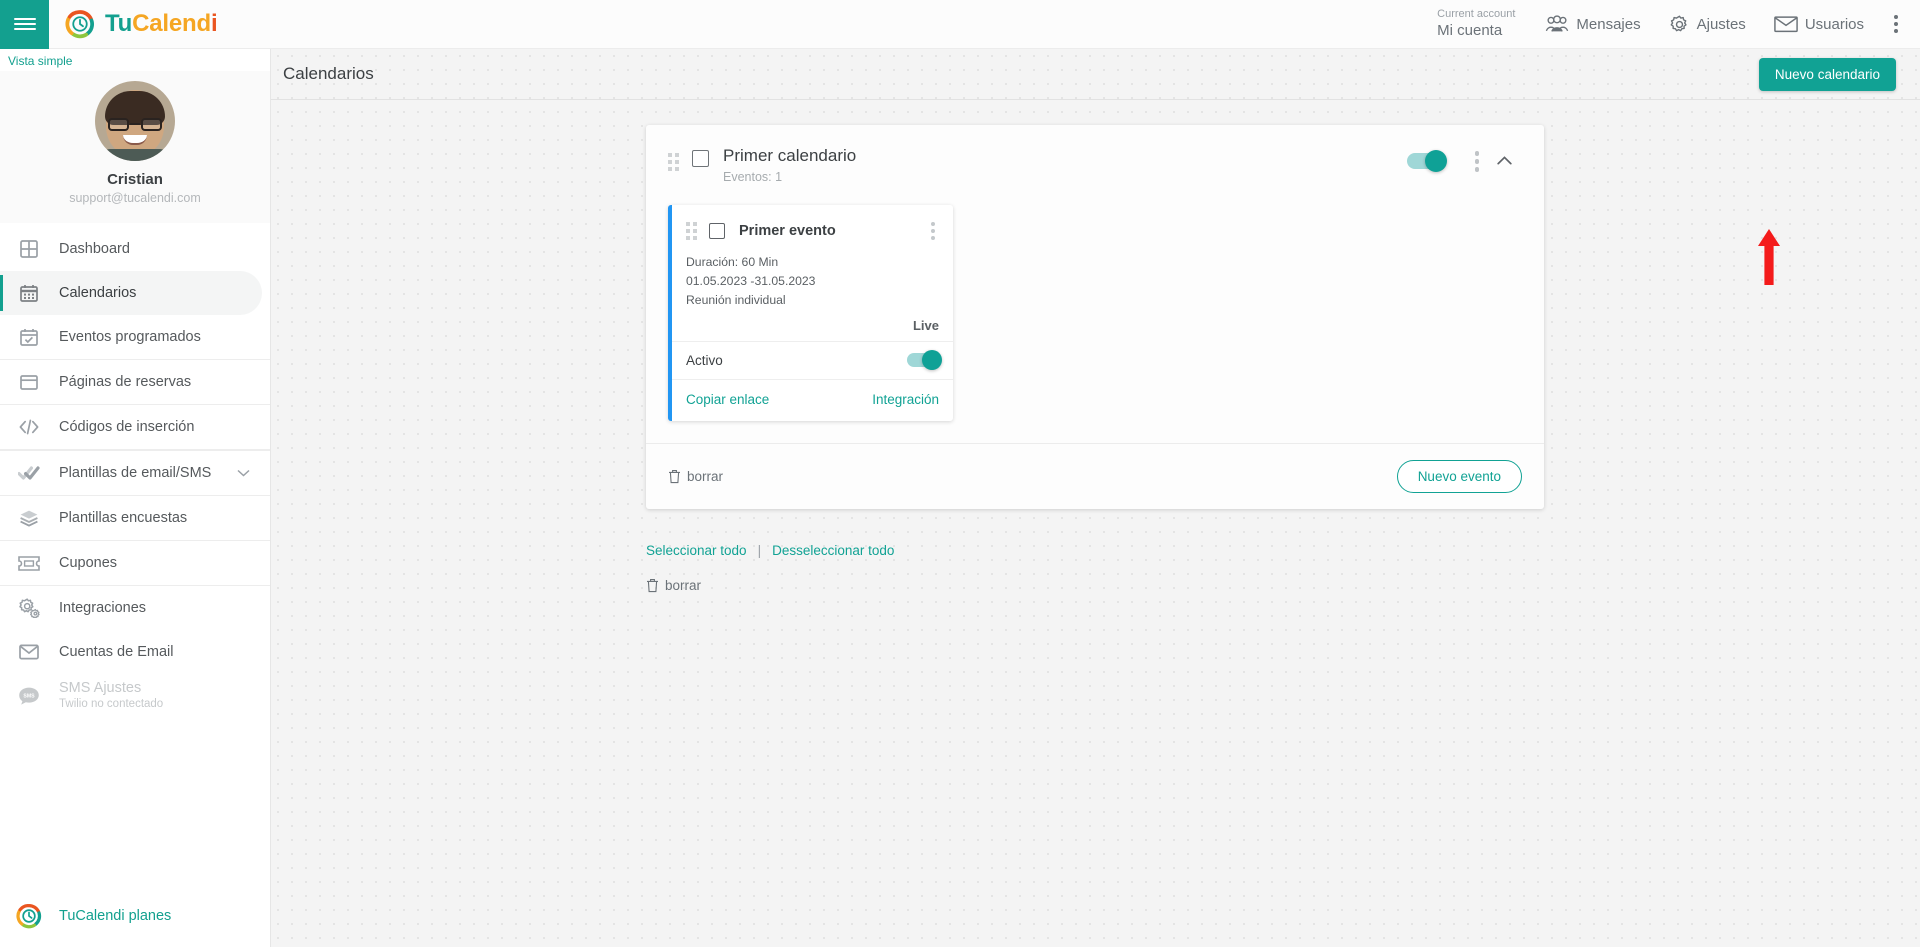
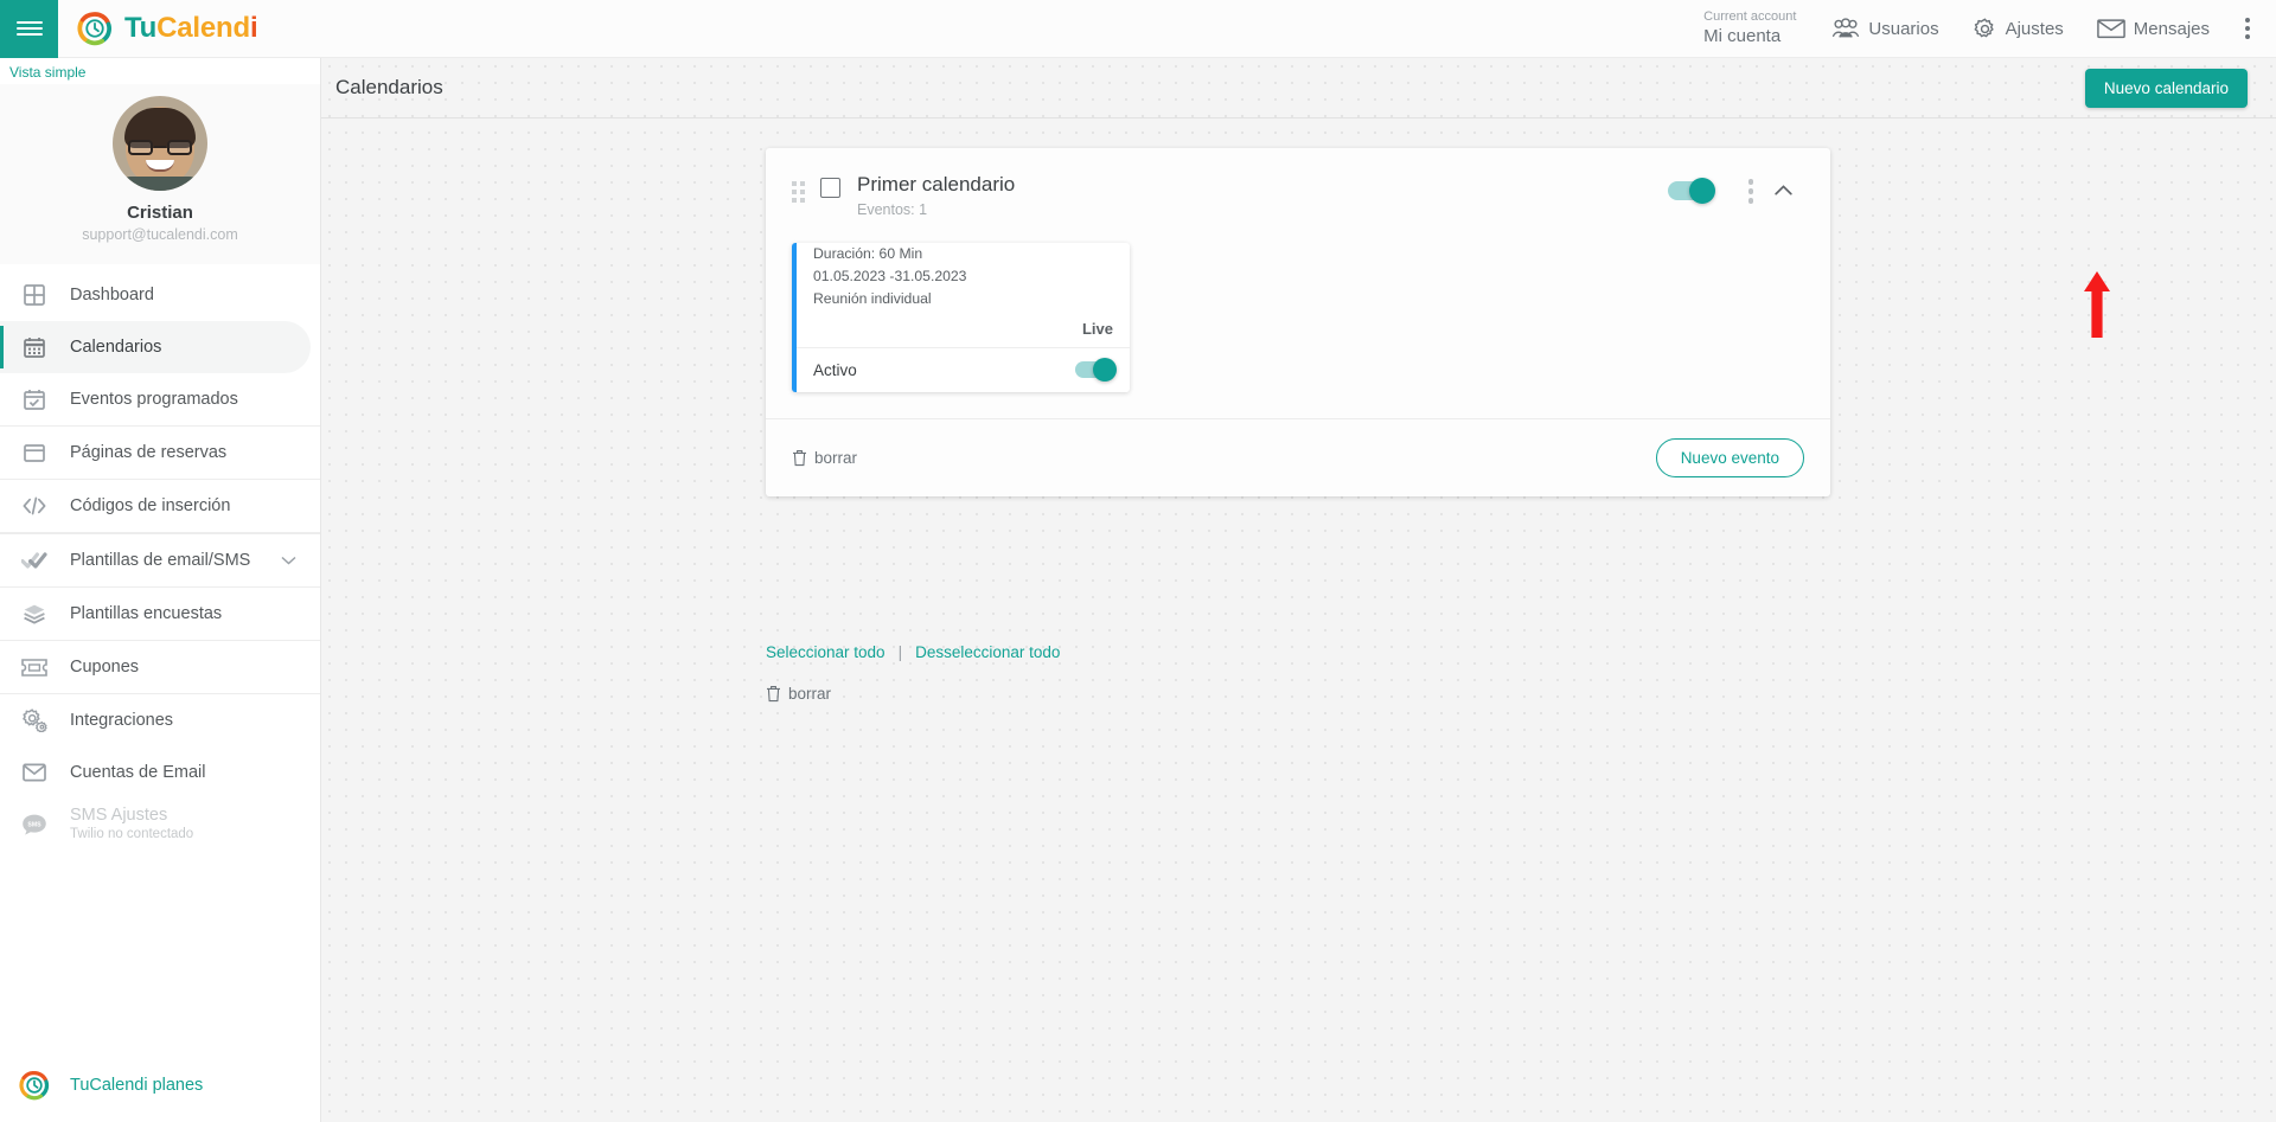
  TuCalendi
  Current account
  Mi cuenta
- Mensajes
+ Usuarios
  Ajustes
- Usuarios
+ Mensajes
  Vista simple
  Cristian
  support@tucalendi.com
  Dashboard
  Calendarios
  Eventos programados
  Páginas de reservas
  Códigos de inserción
  Plantillas de email/SMS
  Plantillas encuestas
  Cupones
  Integraciones
  Cuentas de Email
  SMS Ajustes
  Twilio no contectado
  TuCalendi planes
  Calendarios
  Nuevo calendario
  Primer calendario
  Eventos: 1
- Primer evento
  Duración: 60 Min
  01.05.2023 -31.05.2023
  Reunión individual
  Live
  Activo
- Copiar enlace
- Integración
  borrar
  Nuevo evento
  Seleccionar todo
  |
  Desseleccionar todo
  borrar
